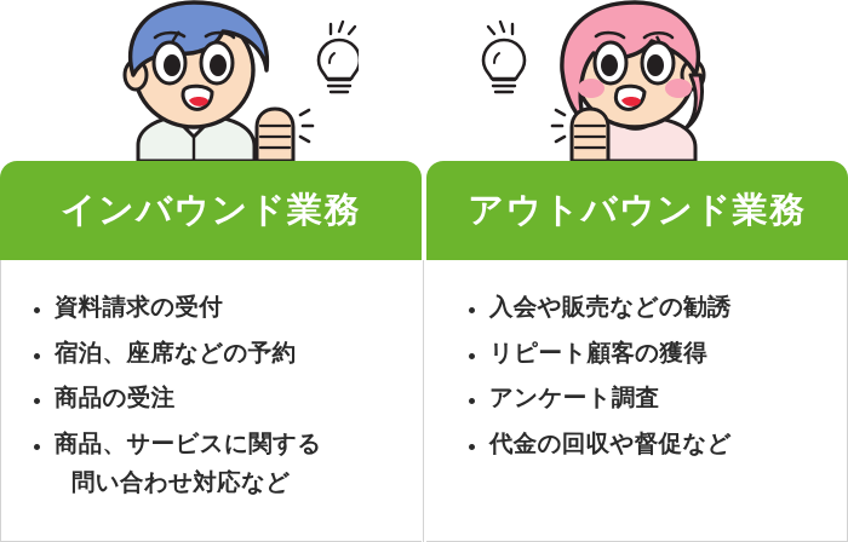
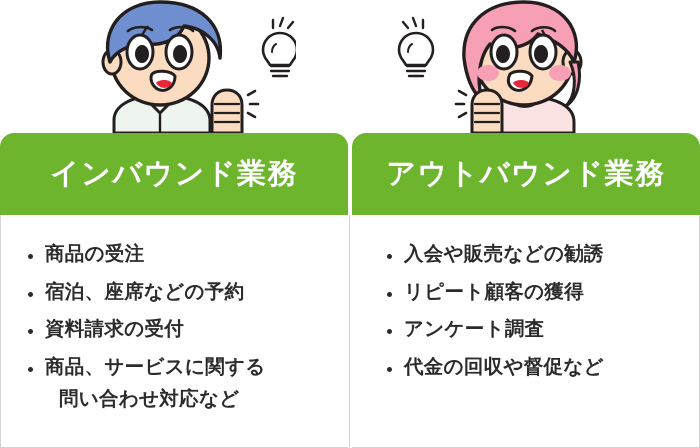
  インバウンド業務
- 資料請求の受付
+ 商品の受注
  宿泊、座席などの予約
- 商品の受注
+ 資料請求の受付
  商品、サービスに関する
  問い合わせ対応など
  アウトバウンド業務
  入会や販売などの勧誘
  リピート顧客の獲得
  アンケート調査
  代金の回収や督促など
